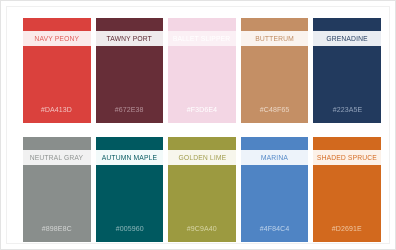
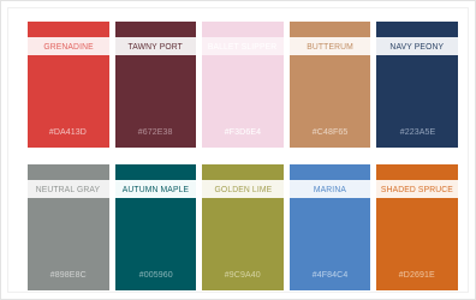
- NAVY PEONY
+ GRENADINE
  #DA413D
  TAWNY PORT
  #672E38
  #F3D6E4
  BUTTERUM
  #C48F65
- GRENADINE
+ NAVY PEONY
  #223A5E
  NEUTRAL GRAY
  #898E8C
  AUTUMN MAPLE
  #005960
  GOLDEN LIME
  #9C9A40
  MARINA
  #4F84C4
  SHADED SPRUCE
  #D2691E
